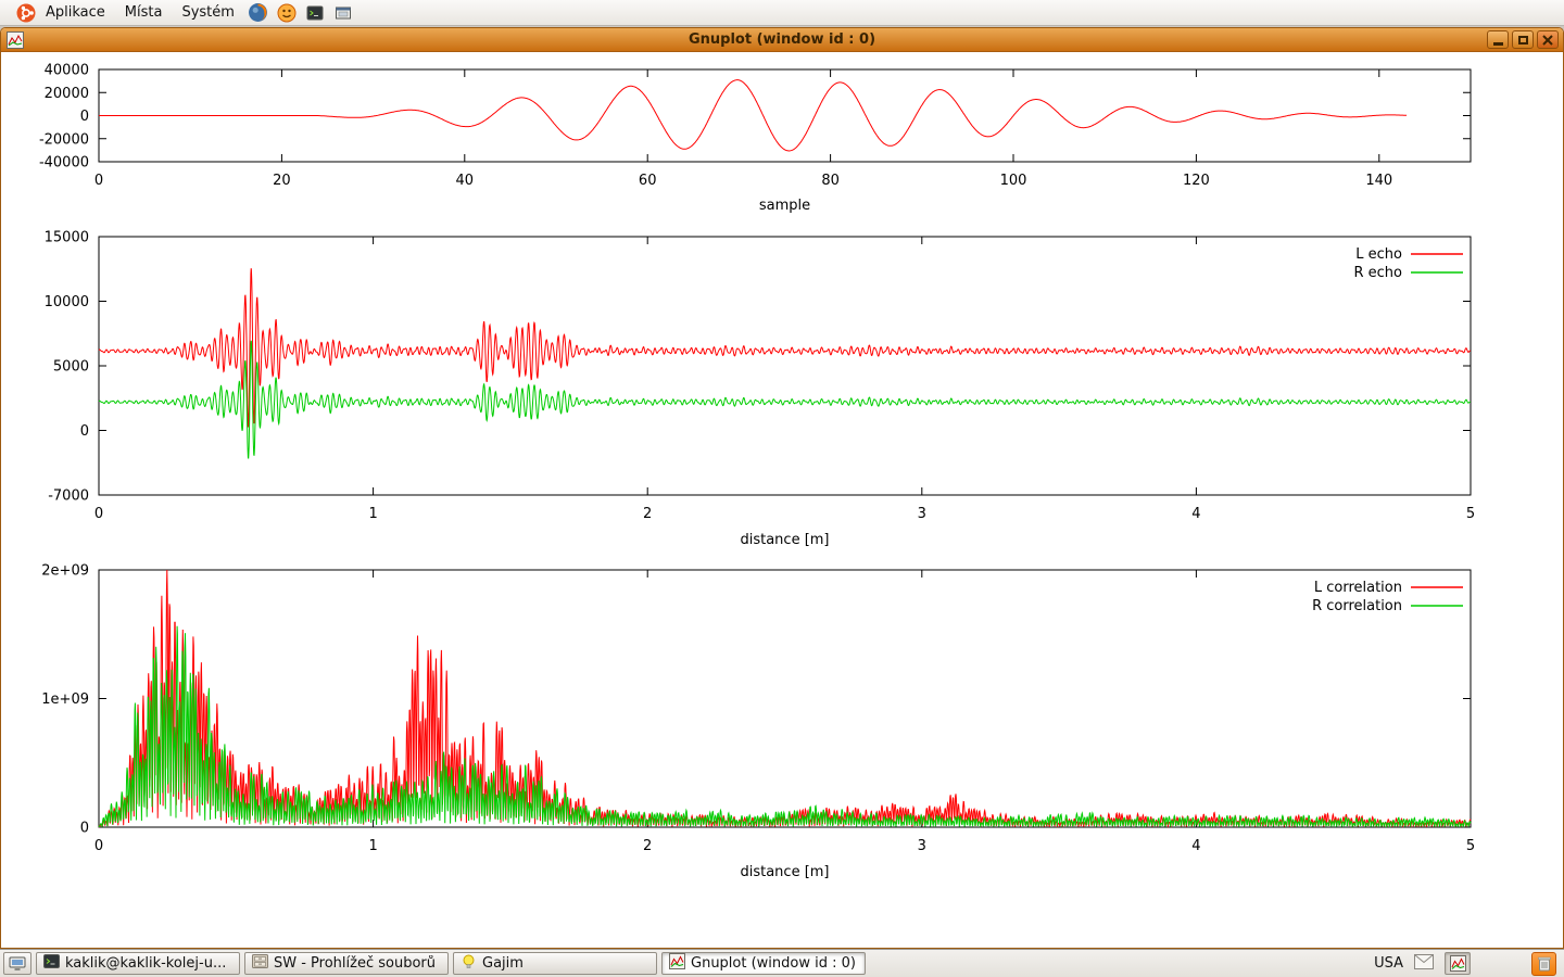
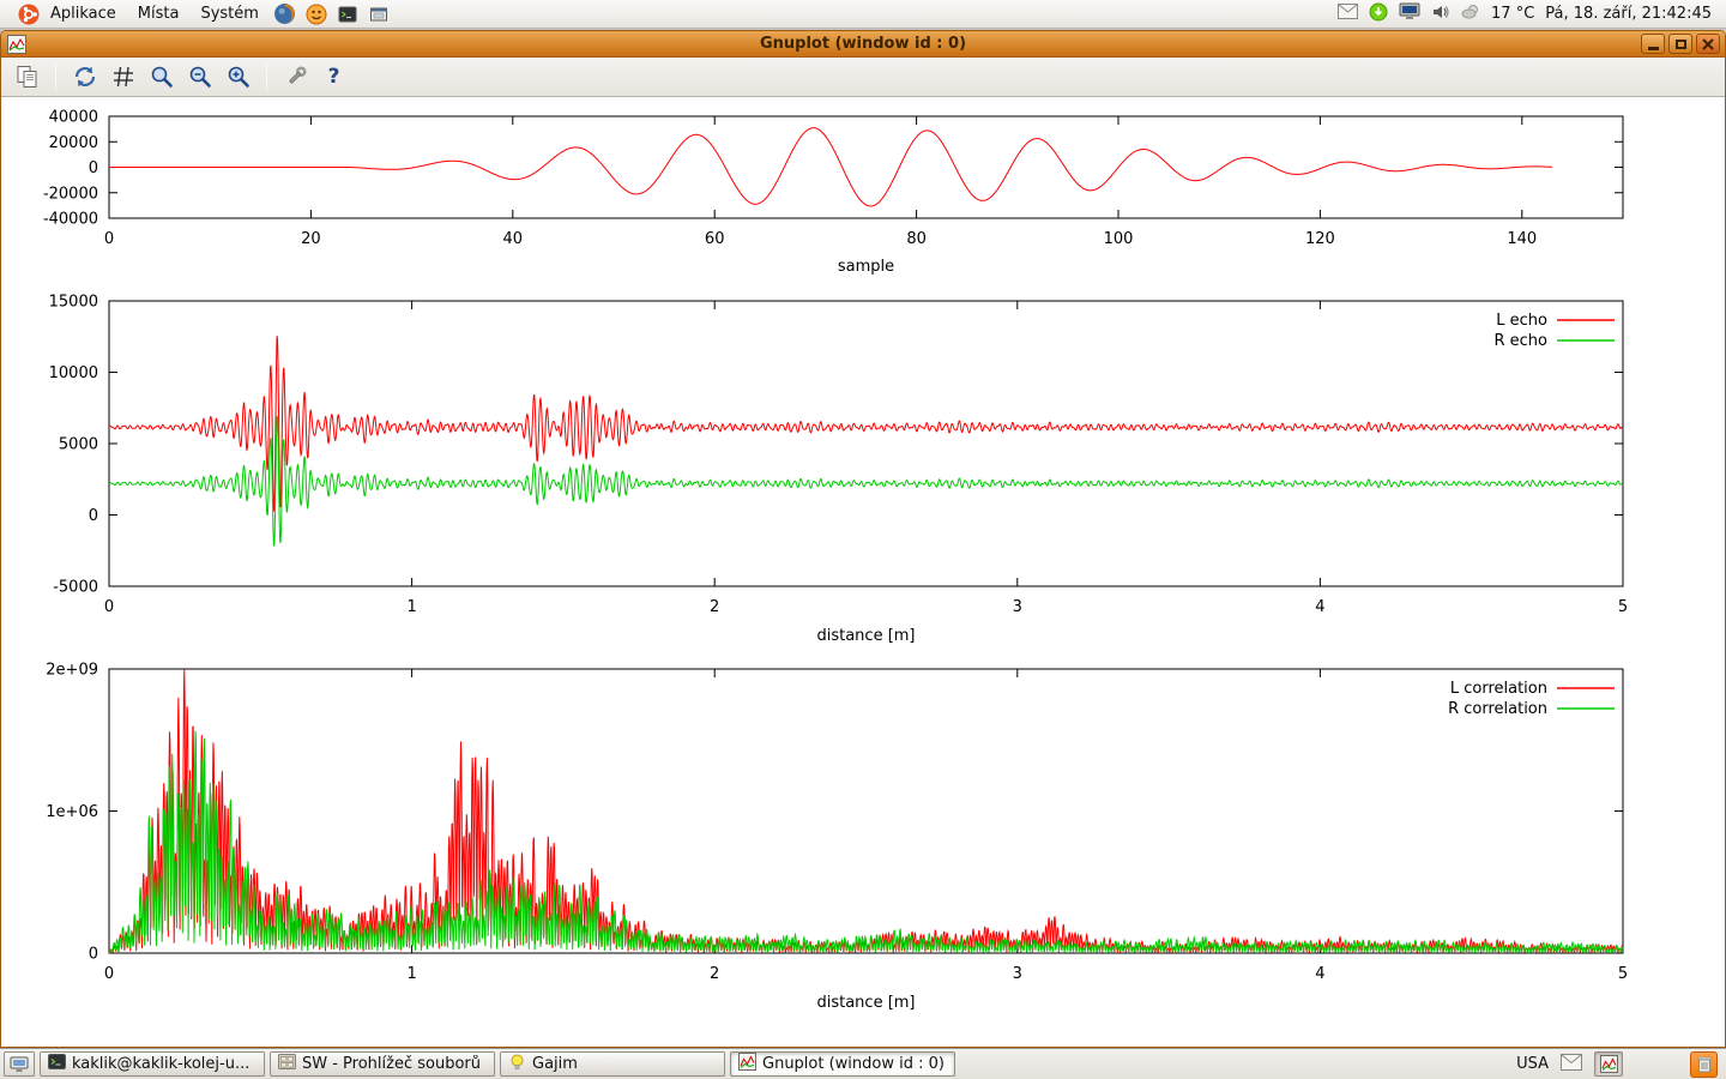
  Aplikace
  Místa
  Systém
+ 17 °C
+ Pá, 18. září, 21:42:45
  Gnuplot (window id : 0)
+ ?
  0
  20
  40
  60
  80
  100
  120
  140
  -40000
  -20000
  0
  20000
  40000
  sample
  0
  1
  2
  3
  4
  5
- -7000
+ -5000
  0
  5000
  10000
  15000
  distance [m]
  L echo
  R echo
  0
  1
  2
  3
  4
  5
  0
- 1e+09
+ 1e+06
  2e+09
  distance [m]
  L correlation
  R correlation
  kaklik@kaklik-kolej-u...
  SW - Prohlížeč souborů
  Gajim
  Gnuplot (window id : 0)
  USA
